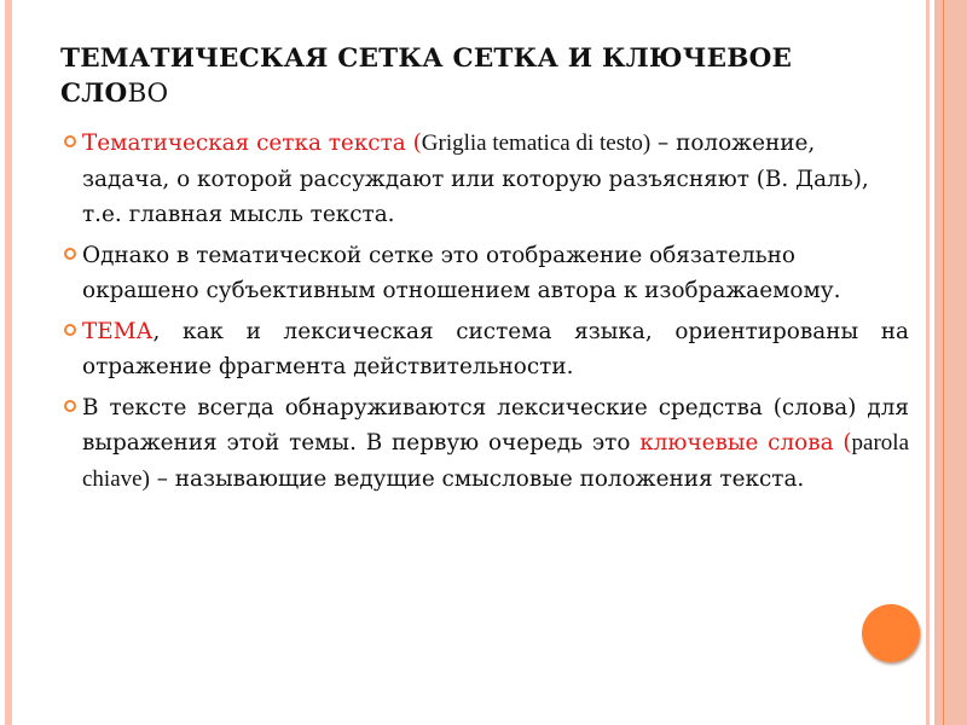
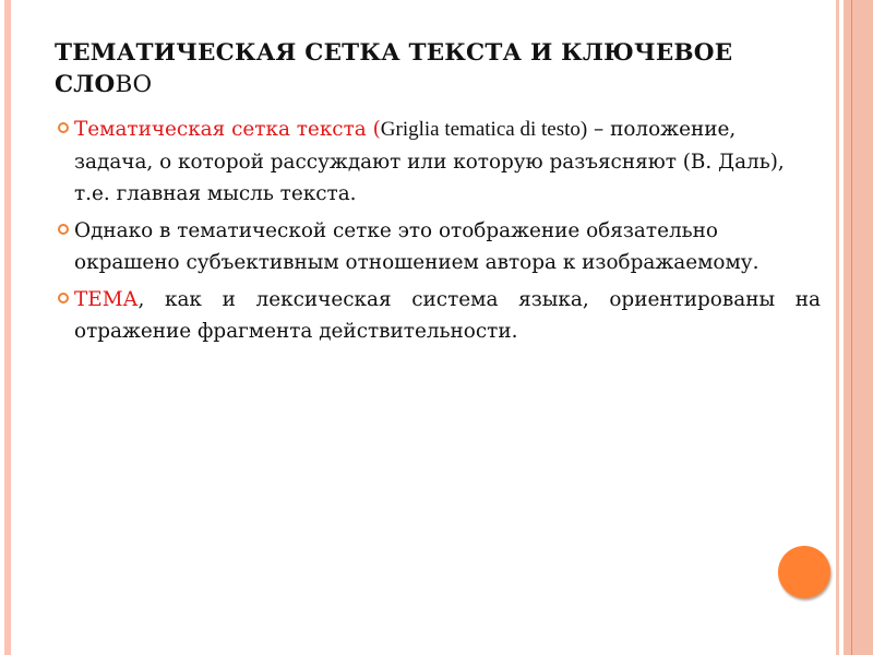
- ТЕМАТИЧЕСКАЯ СЕТКА СЕТКА И КЛЮЧЕВОЕ СЛОВО
+ ТЕМАТИЧЕСКАЯ СЕТКА ТЕКСТА И КЛЮЧЕВОЕ СЛОВО
  Тематическая сетка текста (Griglia tematica di testo) – положение, задача, о которой рассуждают или которую разъясняют (В. Даль), т.е. главная мысль текста.
  Однако в тематической сетке это отображение обязательно окрашено субъективным отношением автора к изображаемому.
  ТЕМА, как и лексическая система языка, ориентированы на отражение фрагмента действительности.
- В тексте всегда обнаруживаются лексические средства (слова) для выражения этой темы. В первую очередь это ключевые слова (parola chiave) – называющие ведущие смысловые положения текста.
